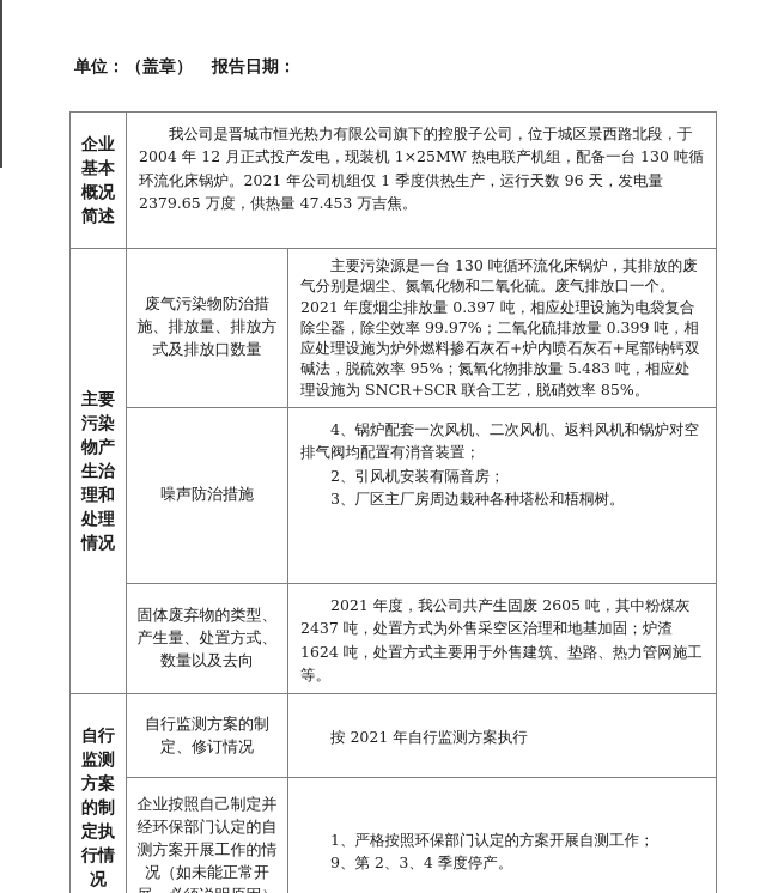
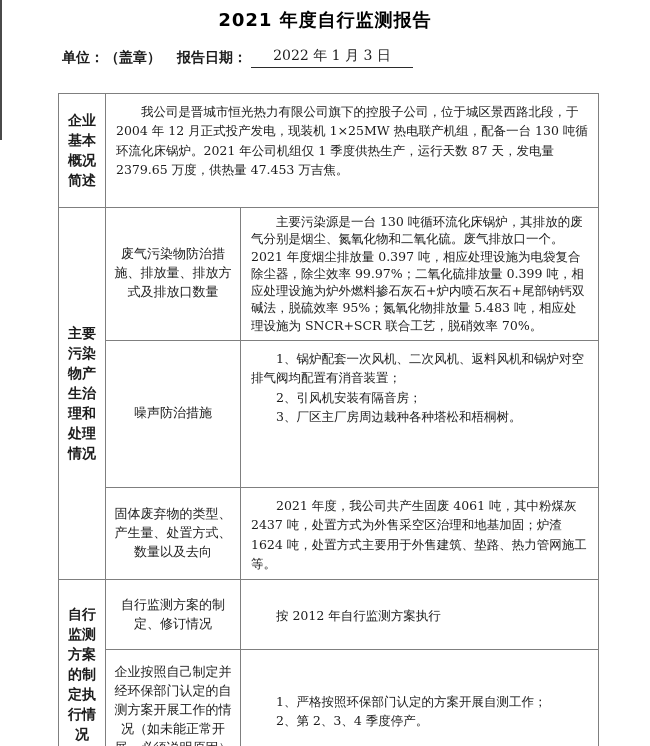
+ 2021 年度自行监测报告
  单位：
  （盖章）
  报告日期：
+ 2022 年 1 月 3 日
- 企业基本概况简述	我公司是晋城市恒光热力有限公司旗下的控股子公司，位于城区景西路北段，于 2004 年 12 月正式投产发电，现装机 1×25MW 热电联产机组，配备一台 130 吨循环流化床锅炉。2021 年公司机组仅 1 季度供热生产，运行天数 96 天，发电量 2379.65 万度，供热量 47.453 万吉焦。
+ 企业基本概况简述	我公司是晋城市恒光热力有限公司旗下的控股子公司，位于城区景西路北段，于 2004 年 12 月正式投产发电，现装机 1×25MW 热电联产机组，配备一台 130 吨循环流化床锅炉。2021 年公司机组仅 1 季度供热生产，运行天数 87 天，发电量 2379.65 万度，供热量 47.453 万吉焦。
- 主要污染物产生治理和处理情况	废气污染物防治措施、排放量、排放方式及排放口数量	主要污染源是一台 130 吨循环流化床锅炉，其排放的废气分别是烟尘、氮氧化物和二氧化硫。废气排放口一个。2021 年度烟尘排放量 0.397 吨，相应处理设施为电袋复合除尘器，除尘效率 99.97%；二氧化硫排放量 0.399 吨，相应处理设施为炉外燃料掺石灰石+炉内喷石灰石+尾部钠钙双碱法，脱硫效率 95%；氮氧化物排放量 5.483 吨，相应处理设施为 SNCR+SCR 联合工艺，脱硝效率 85%。
+ 主要污染物产生治理和处理情况	废气污染物防治措施、排放量、排放方式及排放口数量	主要污染源是一台 130 吨循环流化床锅炉，其排放的废气分别是烟尘、氮氧化物和二氧化硫。废气排放口一个。2021 年度烟尘排放量 0.397 吨，相应处理设施为电袋复合除尘器，除尘效率 99.97%；二氧化硫排放量 0.399 吨，相应处理设施为炉外燃料掺石灰石+炉内喷石灰石+尾部钠钙双碱法，脱硫效率 95%；氮氧化物排放量 5.483 吨，相应处理设施为 SNCR+SCR 联合工艺，脱硝效率 70%。
- 噪声防治措施	4、锅炉配套一次风机、二次风机、返料风机和锅炉对空排气阀均配置有消音装置； 2、引风机安装有隔音房； 3、厂区主厂房周边栽种各种塔松和梧桐树。
+ 噪声防治措施	1、锅炉配套一次风机、二次风机、返料风机和锅炉对空排气阀均配置有消音装置； 2、引风机安装有隔音房； 3、厂区主厂房周边栽种各种塔松和梧桐树。
- 固体废弃物的类型、产生量、处置方式、数量以及去向	2021 年度，我公司共产生固废 2605 吨，其中粉煤灰 2437 吨，处置方式为外售采空区治理和地基加固；炉渣 1624 吨，处置方式主要用于外售建筑、垫路、热力管网施工等。
+ 固体废弃物的类型、产生量、处置方式、数量以及去向	2021 年度，我公司共产生固废 4061 吨，其中粉煤灰 2437 吨，处置方式为外售采空区治理和地基加固；炉渣 1624 吨，处置方式主要用于外售建筑、垫路、热力管网施工等。
- 自行监测方案的制定执行情况	自行监测方案的制定、修订情况	按 2021 年自行监测方案执行
+ 自行监测方案的制定执行情况	自行监测方案的制定、修订情况	按 2012 年自行监测方案执行
- 企业按照自己制定并经环保部门认定的自测方案开展工作的情况（如未能正常开	1、严格按照环保部门认定的方案开展自测工作； 9、第 2、3、4 季度停产。
+ 企业按照自己制定并经环保部门认定的自测方案开展工作的情况（如未能正常开	1、严格按照环保部门认定的方案开展自测工作； 2、第 2、3、4 季度停产。
